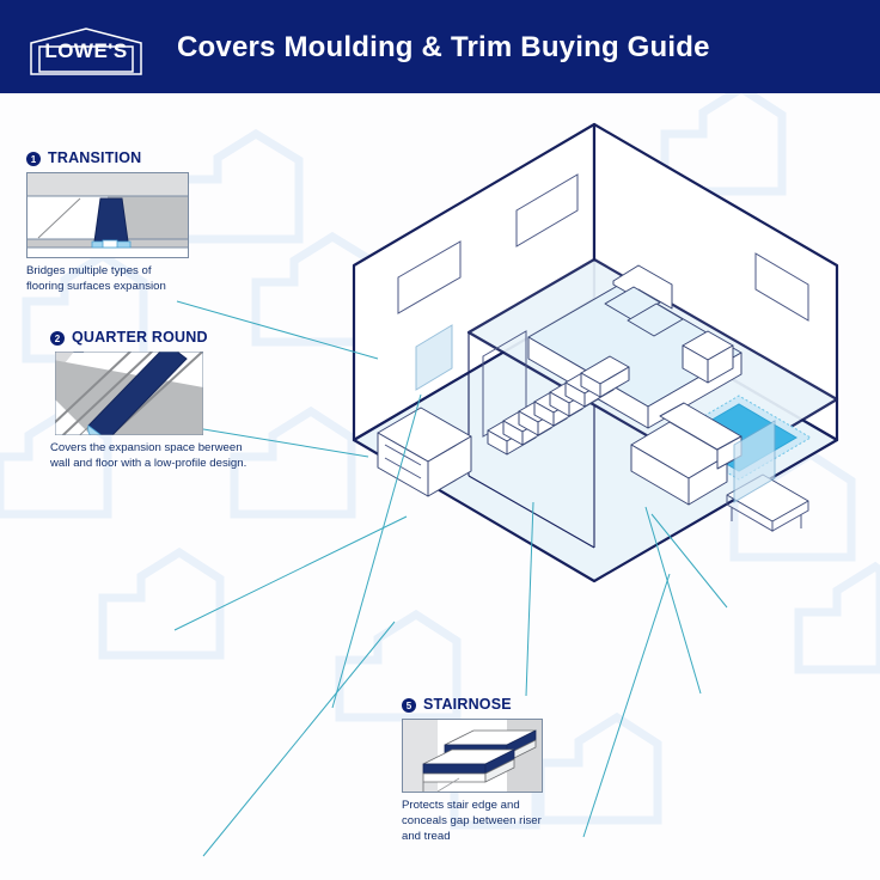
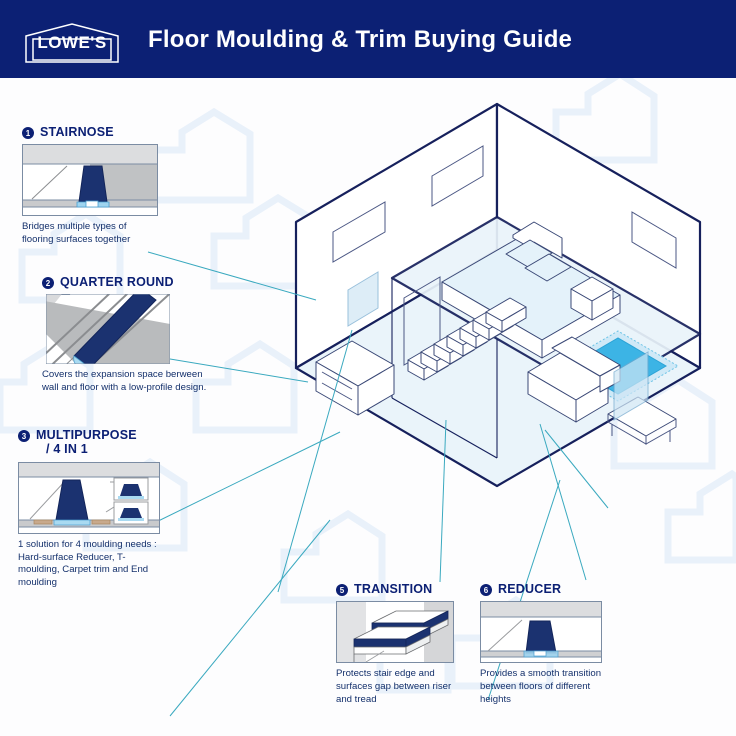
  LOWE'S
- Covers Moulding & Trim Buying Guide
+ Floor Moulding & Trim Buying Guide
  1
- TRANSITION
+ STAIRNOSE
- Bridges multiple types of flooring surfaces expansion
+ Bridges multiple types of flooring surfaces together
  2
  QUARTER ROUND
  Covers the expansion space berween wall and floor with a low-profile design.
+ 3
+ MULTIPURPOSE
+ / 4 IN 1
+ 1 solution for 4 moulding needs : Hard-surface Reducer, T-moulding, Carpet trim and End moulding
  5
- STAIRNOSE
+ TRANSITION
- Protects stair edge and conceals gap between riser and tread
+ Protects stair edge and surfaces gap between riser and tread
+ 6
+ REDUCER
+ Provides a smooth transition between floors of different heights
